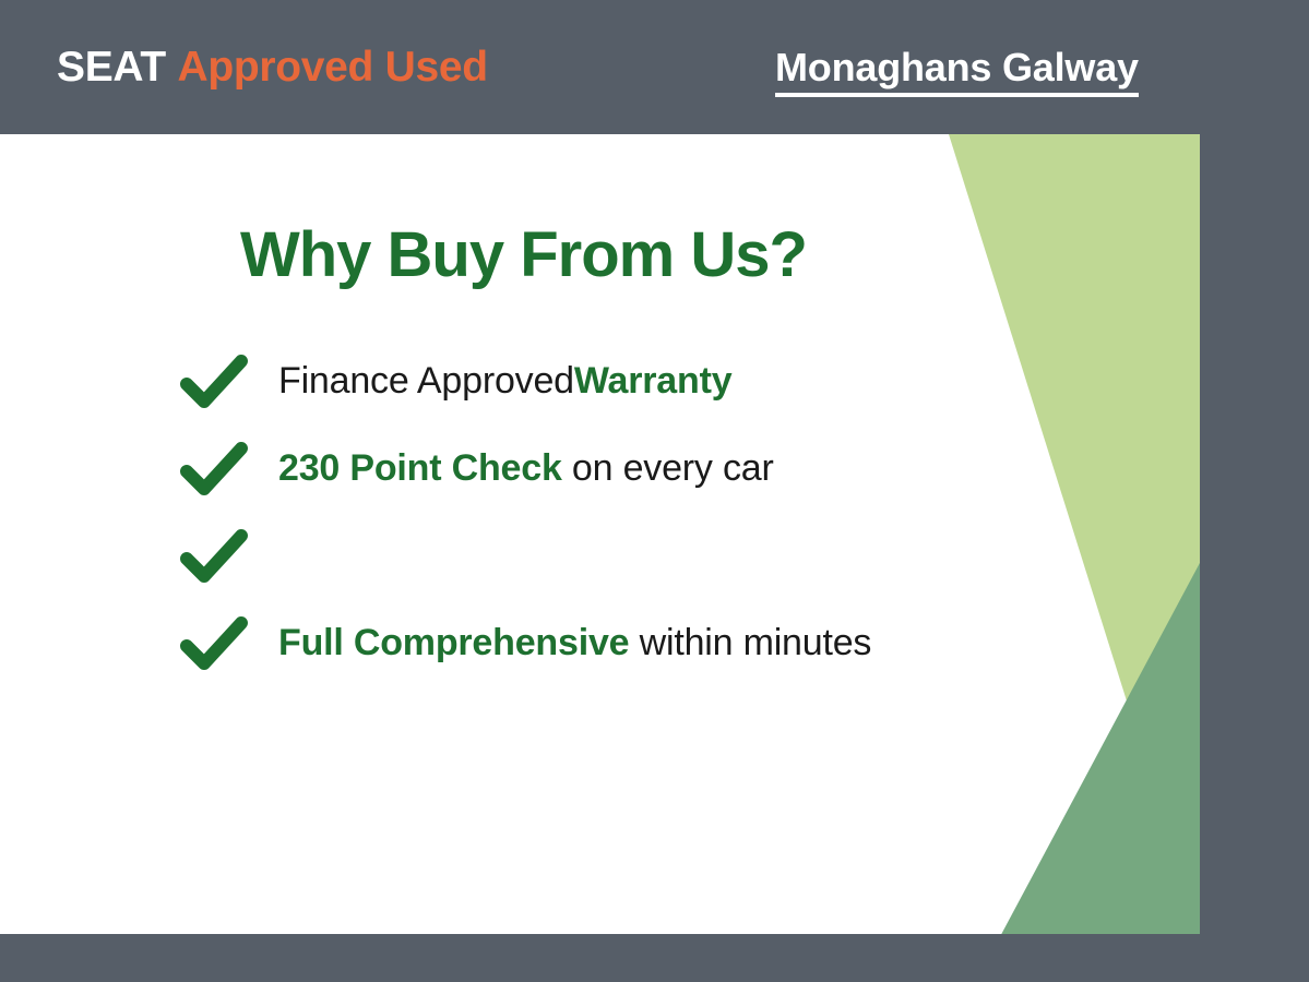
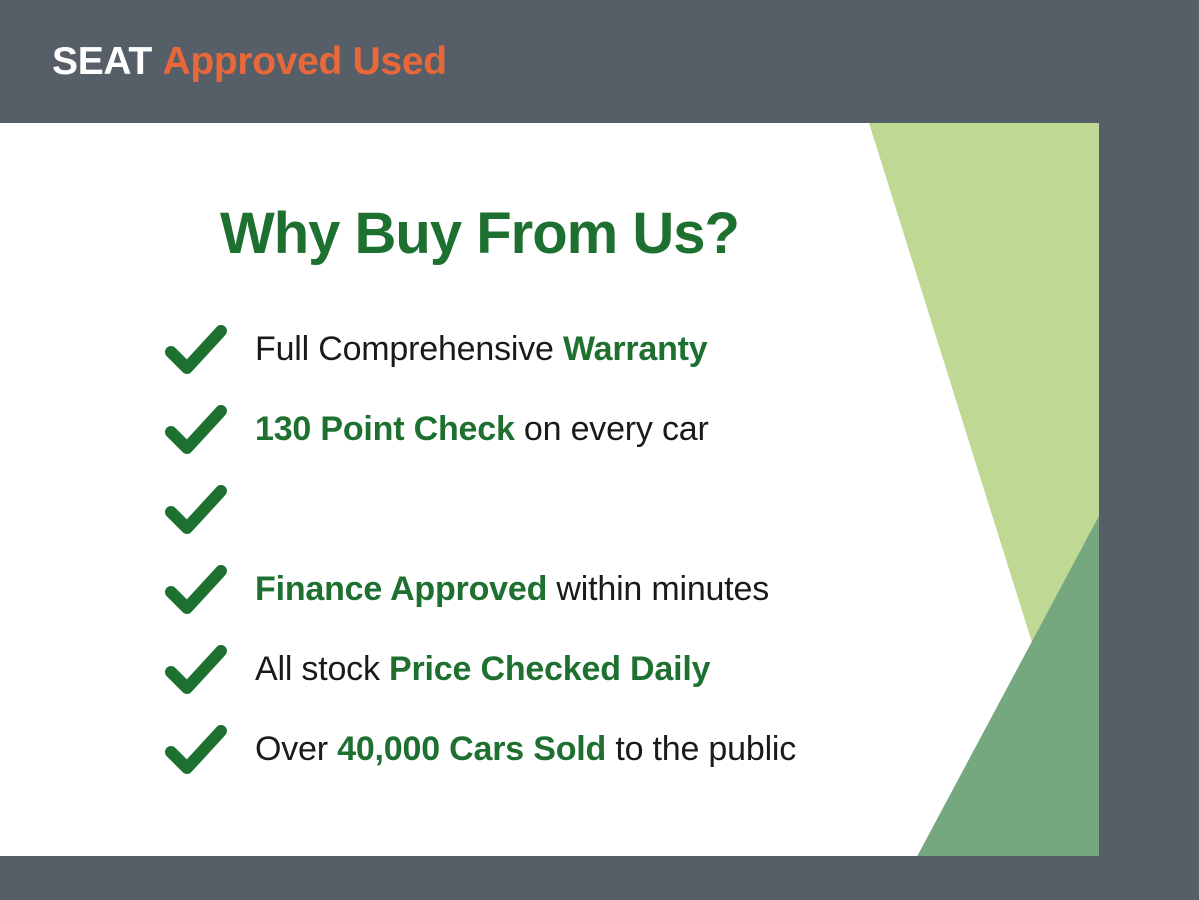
  SEAT Approved Used
- Monaghans Galway
  Why Buy From Us?
- Finance ApprovedWarranty
+ Full Comprehensive Warranty
- 230 Point Check on every car
+ 130 Point Check on every car
- Full Comprehensive within minutes
+ Finance Approved within minutes
+ All stock Price Checked Daily
+ Over 40,000 Cars Sold to the public
